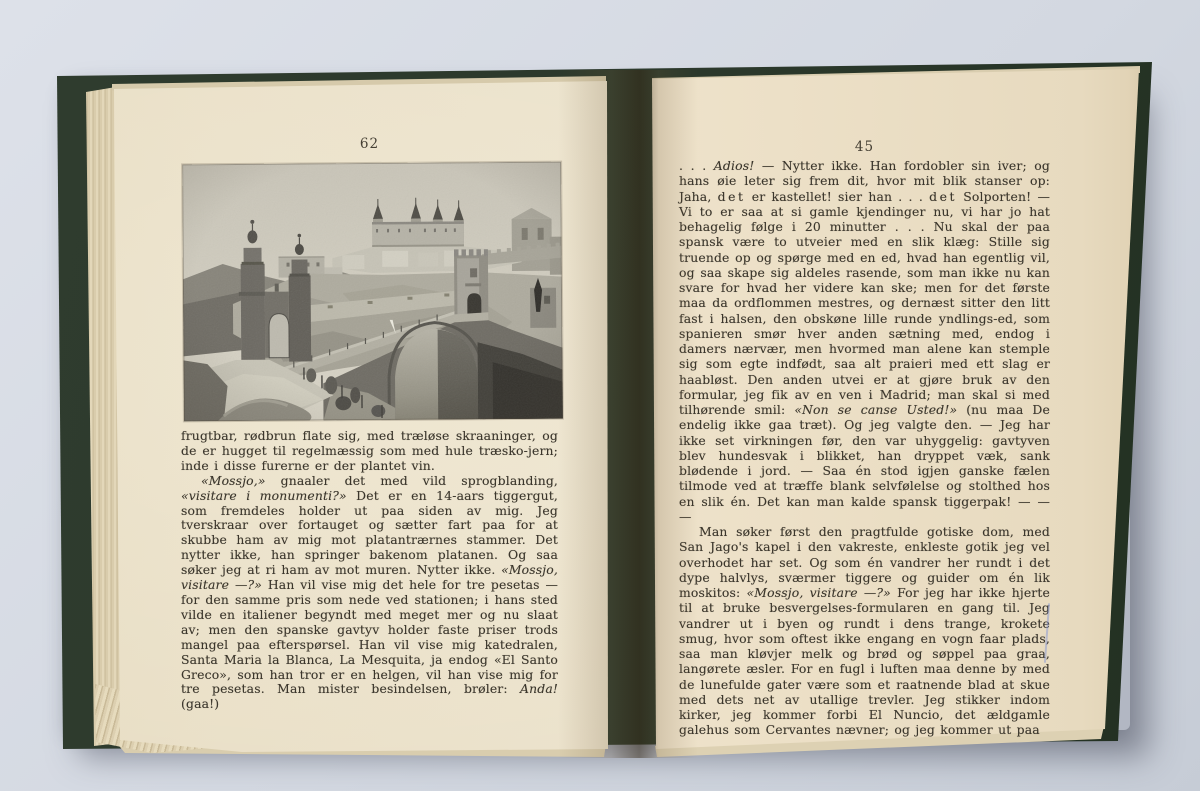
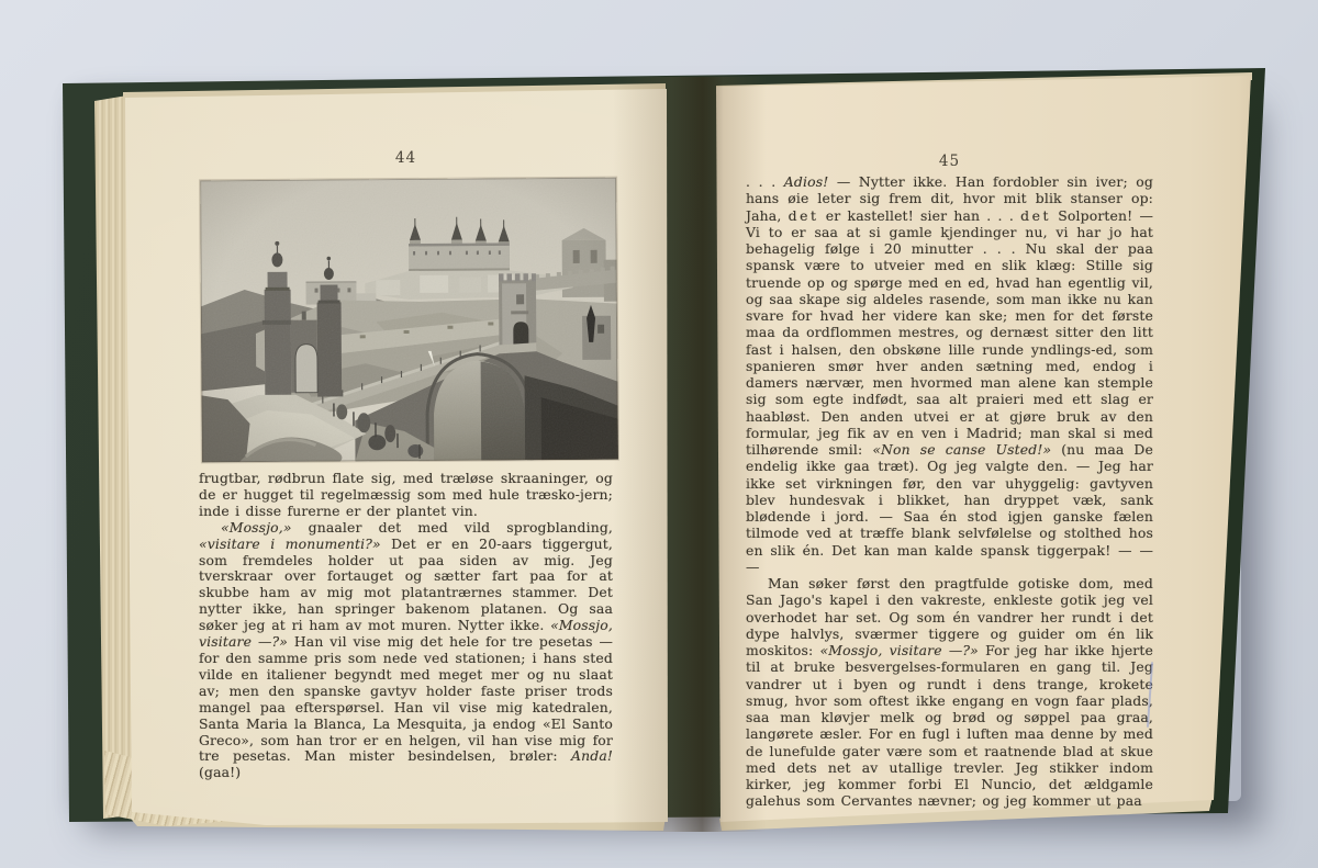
- 62
+ 44
  frugtbar, rødbrun flate sig, med træløse skraaninger, og de er hugget til regelmæssig som med hule træsko-jern; inde i disse furerne er der plantet vin.
- «Mossjo,» gnaaler det med vild sprogblanding, «visitare i monumenti?» Det er en 14-aars tiggergut, som fremdeles holder ut paa siden av mig. Jeg tverskraar over fortauget og sætter fart paa for at skubbe ham av mig mot platantrærnes stammer. Det nytter ikke, han springer bakenom platanen. Og saa søker jeg at ri ham av mot muren. Nytter ikke. «Mossjo, visitare —?» Han vil vise mig det hele for tre pesetas — for den samme pris som nede ved stationen; i hans sted vilde en italiener begyndt med meget mer og nu slaat av; men den spanske gavtyv holder faste priser trods mangel paa efterspørsel. Han vil vise mig katedralen, Santa Maria la Blanca, La Mesquita, ja endog «El Santo Greco», som han tror er en helgen, vil han vise mig for tre pesetas. Man mister besindelsen, brøler: Anda! (gaa!)
+ «Mossjo,» gnaaler det med vild sprogblanding, «visitare i monumenti?» Det er en 20-aars tiggergut, som fremdeles holder ut paa siden av mig. Jeg tverskraar over fortauget og sætter fart paa for at skubbe ham av mig mot platantrærnes stammer. Det nytter ikke, han springer bakenom platanen. Og saa søker jeg at ri ham av mot muren. Nytter ikke. «Mossjo, visitare —?» Han vil vise mig det hele for tre pesetas — for den samme pris som nede ved stationen; i hans sted vilde en italiener begyndt med meget mer og nu slaat av; men den spanske gavtyv holder faste priser trods mangel paa efterspørsel. Han vil vise mig katedralen, Santa Maria la Blanca, La Mesquita, ja endog «El Santo Greco», som han tror er en helgen, vil han vise mig for tre pesetas. Man mister besindelsen, brøler: Anda! (gaa!)
  45
  . Adios! — Nytter ikke. Han fordobler sin iver; og ns øie leter sig frem dit, hvor mit blik stanser op: a, det er kastellet! sier han . . . det Solporten! — to er saa at si gamle kjendinger nu, vi har jo hat hagelig følge i 20 minutter . . . Nu skal der paa nsk være to utveier med en slik klæg: Stille sig ende op og spørge med en ed, hvad han egentlig vil, saa skape sig aldeles rasende, som man ikke nu kan re for hvad her videre kan ske; men for det første a da ordflommen mestres, og dernæst sitter den litt t i halsen, den obskøne lille runde yndlings-ed, som nieren smør hver anden sætning med, endog i mers nærvær, men hvormed man alene kan stemple som egte indfødt, saa alt praieri med ett slag er abløst. Den anden utvei er at gjøre bruk av den mular, jeg fik av en ven i Madrid; man skal si med ørende smil: «Non se canse Usted!» (nu maa De delig ikke gaa træt). Og jeg valgte den. — Jeg har e set virkningen før, den var uhyggelig: gavtyven v hundesvak i blikket, han dryppet væk, sank dende i jord. — Saa én stod igjen ganske fælen mode ved at træffe blank selvfølelse og stolthed hos slik én. Det kan man kalde spansk tiggerpak! — —
  Man søker først den pragtfulde gotiske dom, med n Jago's kapel i den vakreste, enkleste gotik jeg vel rhodet har set. Og som én vandrer her rundt i det pe halvlys, sværmer tiggere og guider om én lik skitos: «Mossjo, visitare —?» For jeg har ikke hjerte at bruke besvergelses-formularen en gang til. Jeg drer ut i byen og rundt i dens trange, krokete ug, hvor som oftest ikke engang en vogn faar plads, man kløvjer melk og brød og søppel paa graa, gørete æsler. For en fugl i luften maa denne by med lunefulde gater være som et raatnende blad at skue d dets net av utallige trevler. Jeg stikker indom ker, jeg kommer forbi El Nuncio, det ældgamle ehus som Cervantes nævner; og jeg kommer ut paa
